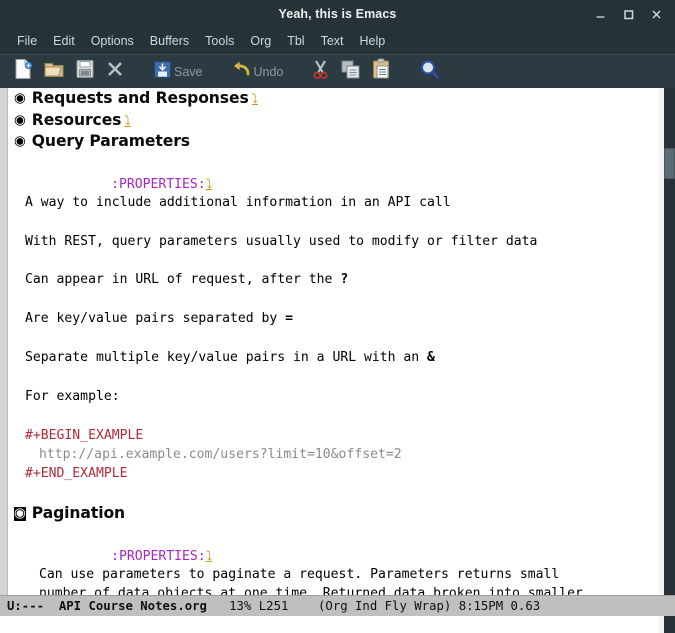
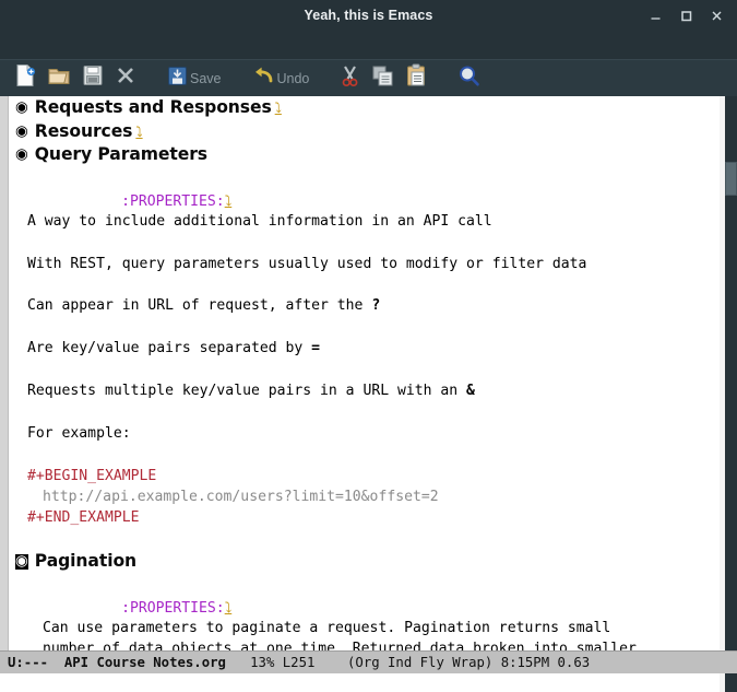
  Yeah, this is Emacs
- File
- Edit
- Options
- Buffers
- Tools
- Org
- Tbl
- Text
- Help
  Save
  Undo
  ◉
  Requests and Responses
  ⤵
  ◉
  Resources
  ⤵
  ◉
  Query Parameters
  :PROPERTIES:⤵
  A way to include additional information in an API call
  With REST, query parameters usually used to modify or filter data
  Can appear in URL of request, after the ?
  Are key/value pairs separated by =
- Separate multiple key/value pairs in a URL with an &
+ Requests multiple key/value pairs in a URL with an &
  For example:
  #+BEGIN_EXAMPLE
  http://api.example.com/users?limit=10&offset=2
  #+END_EXAMPLE
  ◉
  Pagination
  :PROPERTIES:⤵
- Can use parameters to paginate a request. Parameters returns small
+ Can use parameters to paginate a request. Pagination returns small
  number of data objects at one time. Returned data broken into smaller
  U:---
  API Course Notes.org
  13%
  L251
  (Org Ind Fly Wrap)
  8:15PM
  0.63
